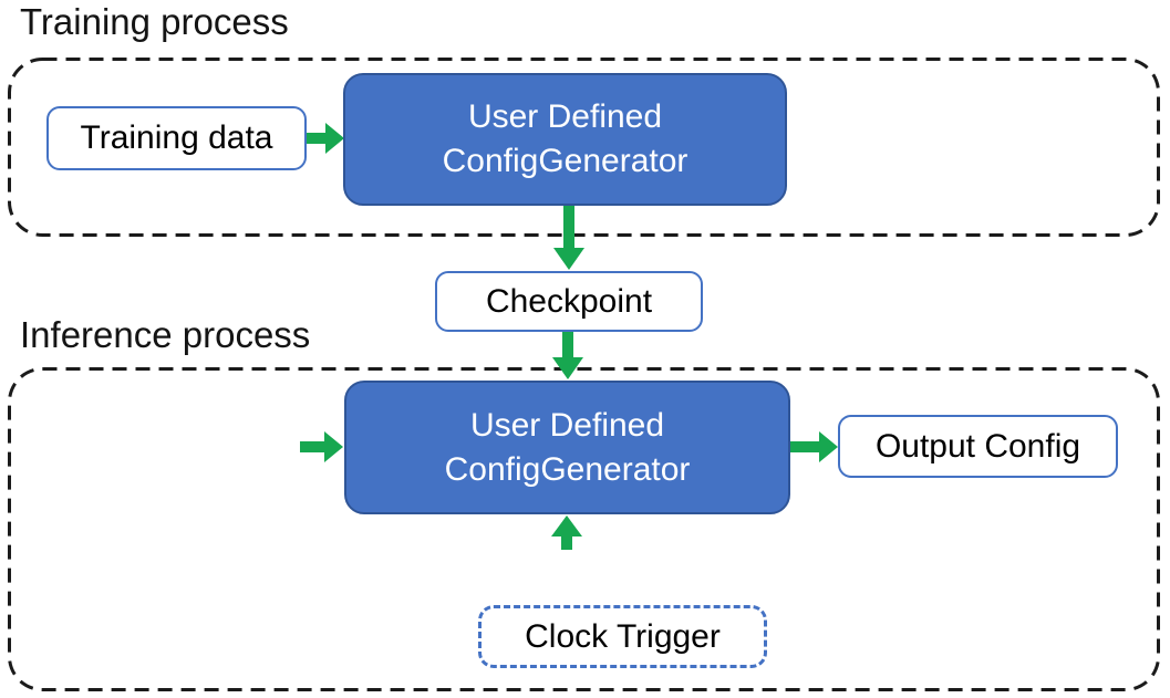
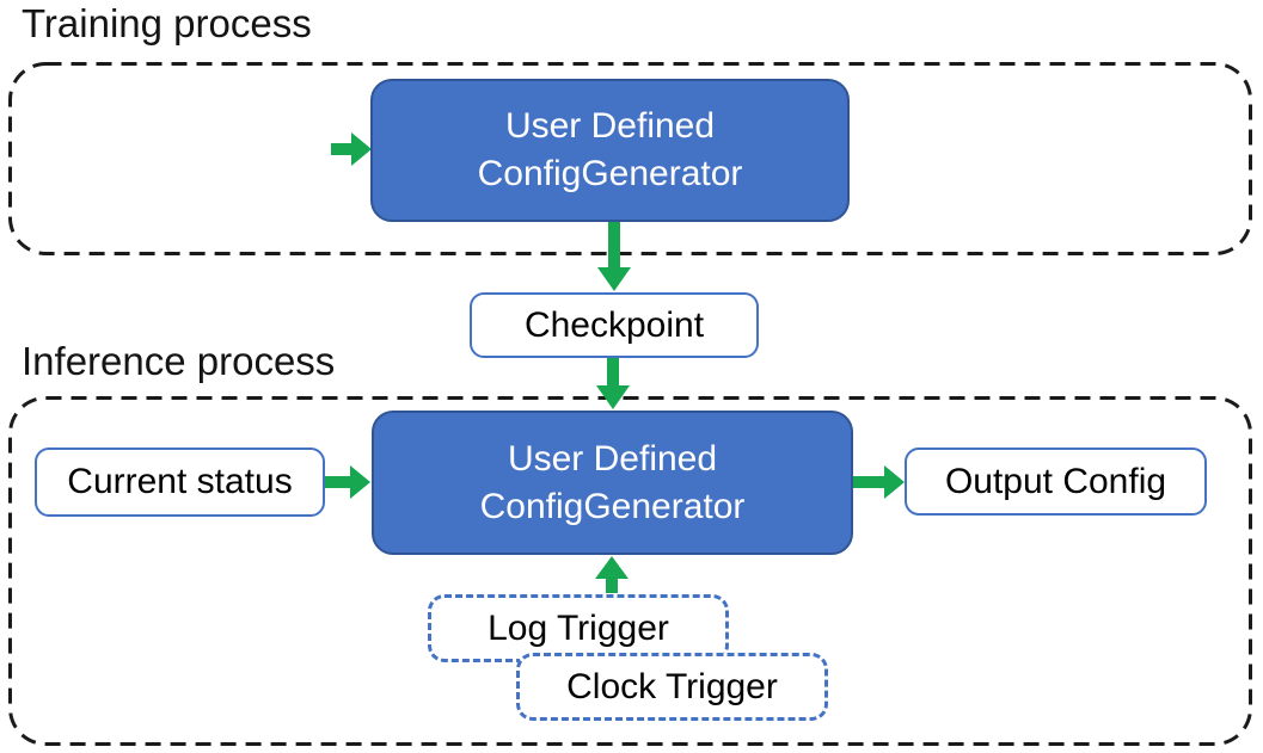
  Training process
  Inference process
- Training data
  User Defined
  ConfigGenerator
  Checkpoint
+ Current status
  User Defined
  ConfigGenerator
  Output Config
+ Log Trigger
  Clock Trigger
